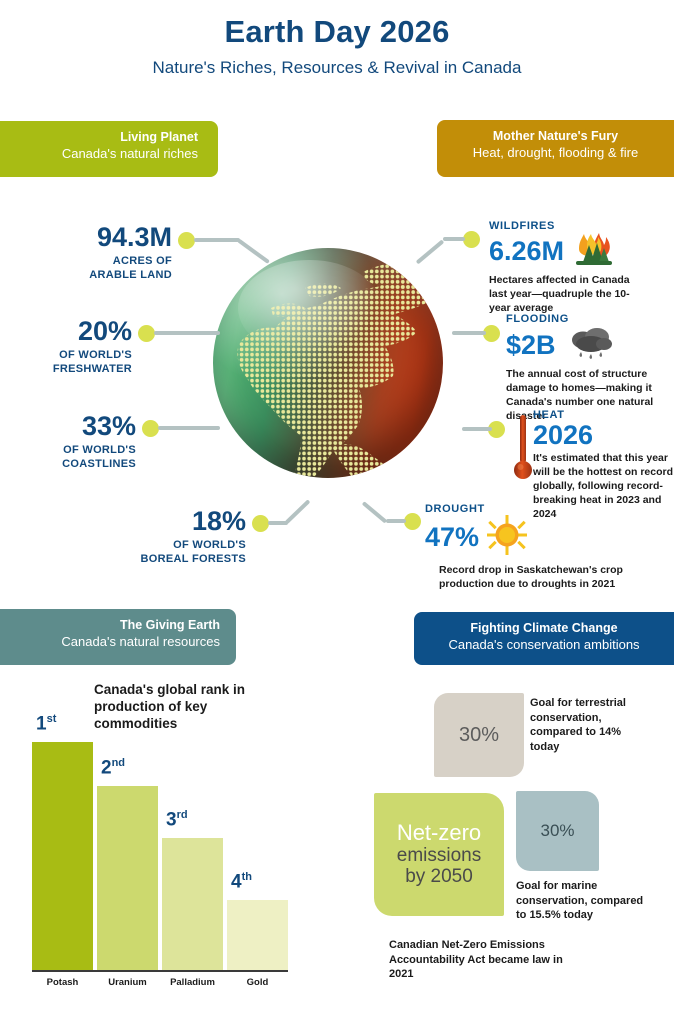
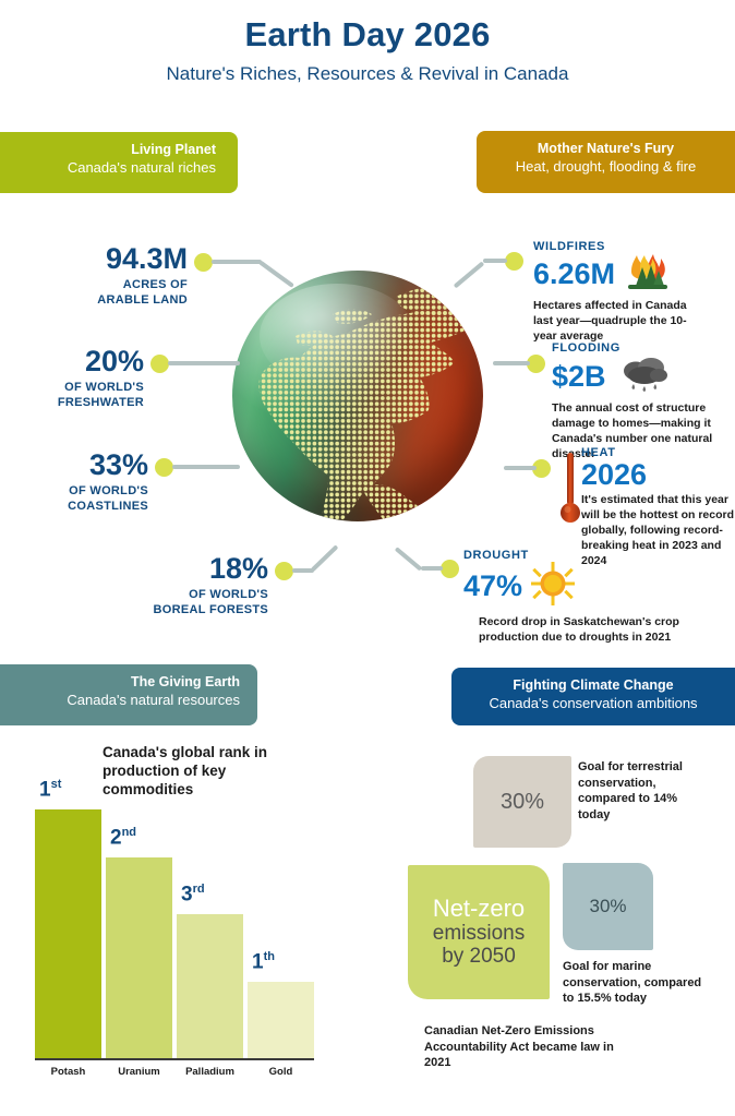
  Earth Day 2026
  Nature's Riches, Resources & Revival in Canada
  Living Planet
  Canada's natural riches
  Mother Nature's Fury
  Heat, drought, flooding & fire
  The Giving Earth
  Canada's natural resources
  Fighting Climate Change
  Canada's conservation ambitions
  94.3M
  ACRES OF
  ARABLE LAND
  20%
  OF WORLD'S
  FRESHWATER
  33%
  OF WORLD'S
  COASTLINES
  18%
  OF WORLD'S
  BOREAL FORESTS
  WILDFIRES
  6.26M
  Hectares affected in Canada last year—quadruple the 10-year average
  FLOODING
  $2B
  The annual cost of structure damage to homes—making it Canada's number one natural disster
  HEAT
  2026
  It's estimated that this year will be the hottest on record globally, following record-breaking heat in 2023 and 2024
  DROUGHT
  47%
  Record drop in Saskatchewan's crop production due to droughts in 2021
  Canada's global rank in production of key commodities
  1st
  2nd
  3rd
- 4th
+ 1th
  Potash
  Uranium
  Palladium
  Gold
  30%
  Goal for terrestrial conservation, compared to 14% today
  Net-zero
  emissions
  by 2050
  30%
  Goal for marine conservation, compared to 15.5% today
  Canadian Net-Zero Emissions Accountability Act became law in 2021
